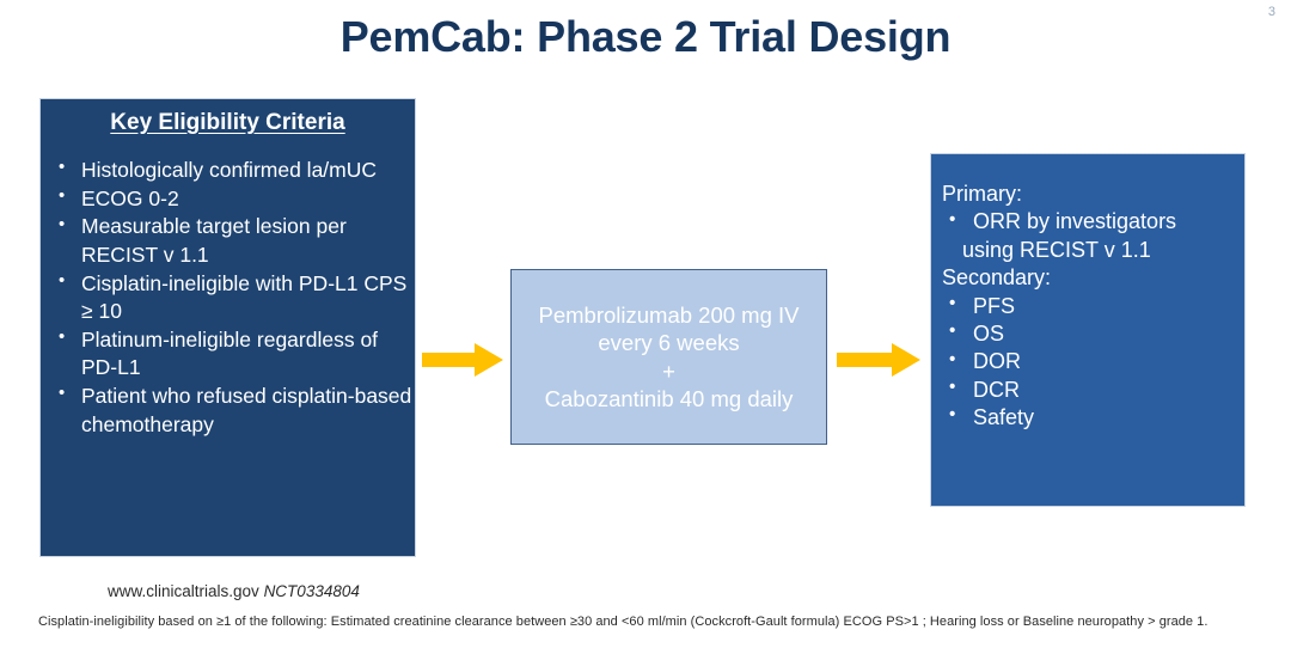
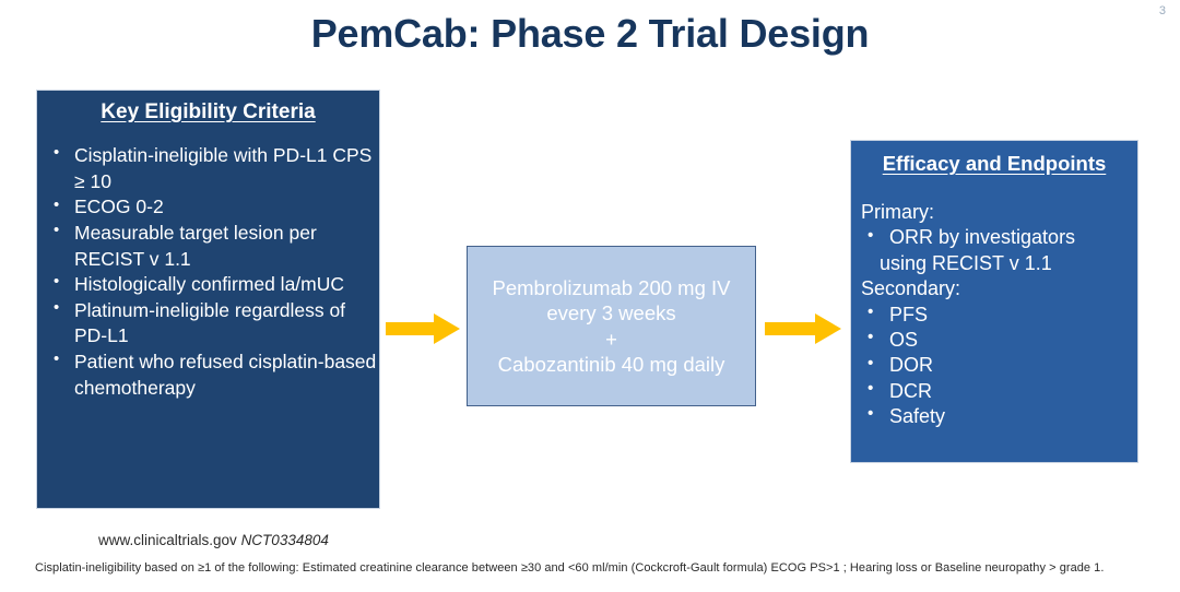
  3
  PemCab: Phase 2 Trial Design
  Key Eligibility Criteria
- Histologically confirmed la/mUC
+ Cisplatin-ineligible with PD-L1 CPS ≥ 10
  ECOG 0-2
  Measurable target lesion per RECIST v 1.1
- Cisplatin-ineligible with PD-L1 CPS ≥ 10
+ Histologically confirmed la/mUC
  Platinum-ineligible regardless of PD-L1
  Patient who refused cisplatin-based chemotherapy
  Pembrolizumab 200 mg IV
- every 6 weeks
+ every 3 weeks
  +
  Cabozantinib 40 mg daily
+ Efficacy and Endpoints
  Primary:
  ORR by investigators
  using RECIST v 1.1
  Secondary:
  PFS
  OS
  DOR
  DCR
  Safety
  www.clinicaltrials.gov NCT0334804
  Cisplatin-ineligibility based on ≥1 of the following: Estimated creatinine clearance between ≥30 and <60 ml/min (Cockcroft-Gault formula) ECOG PS>1 ; Hearing loss or Baseline neuropathy > grade 1.
